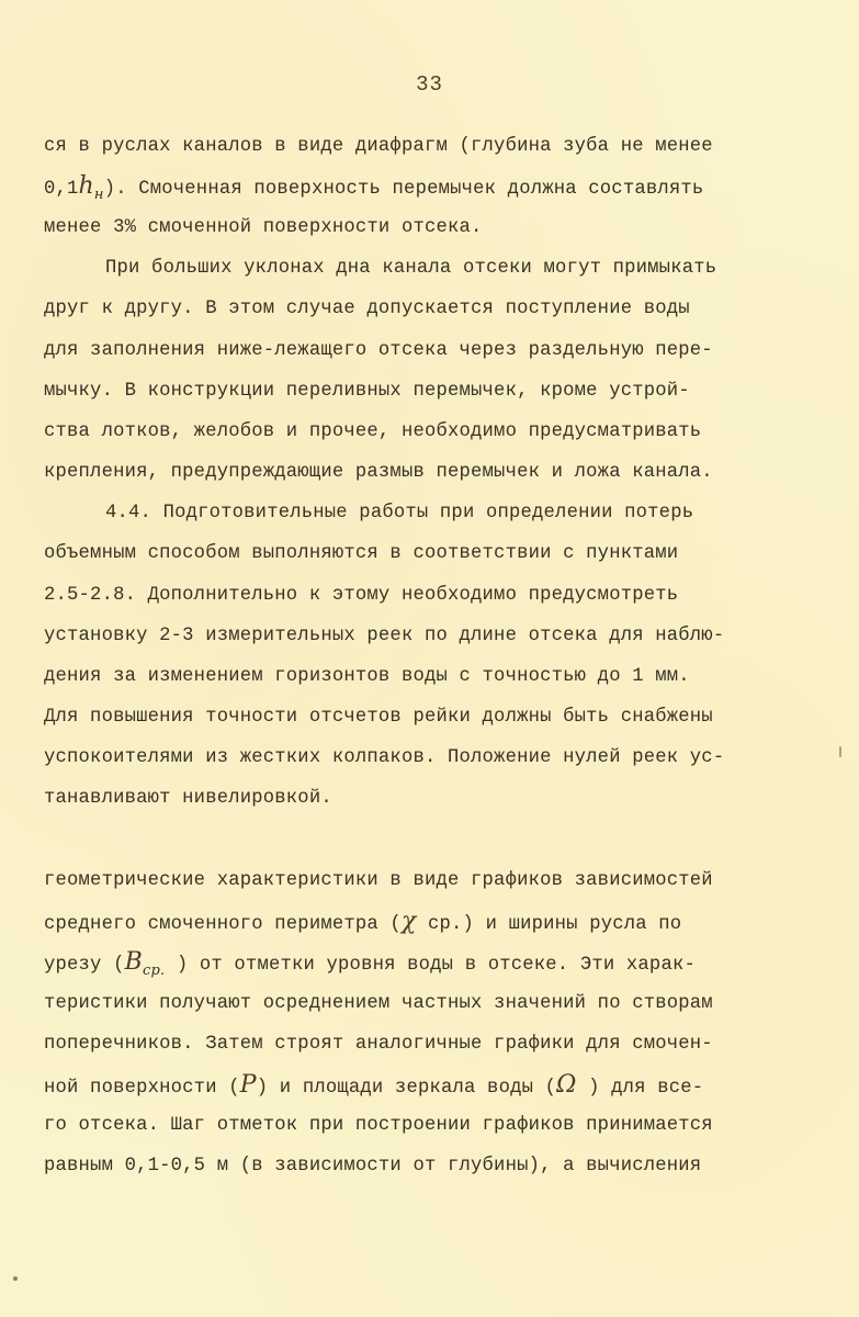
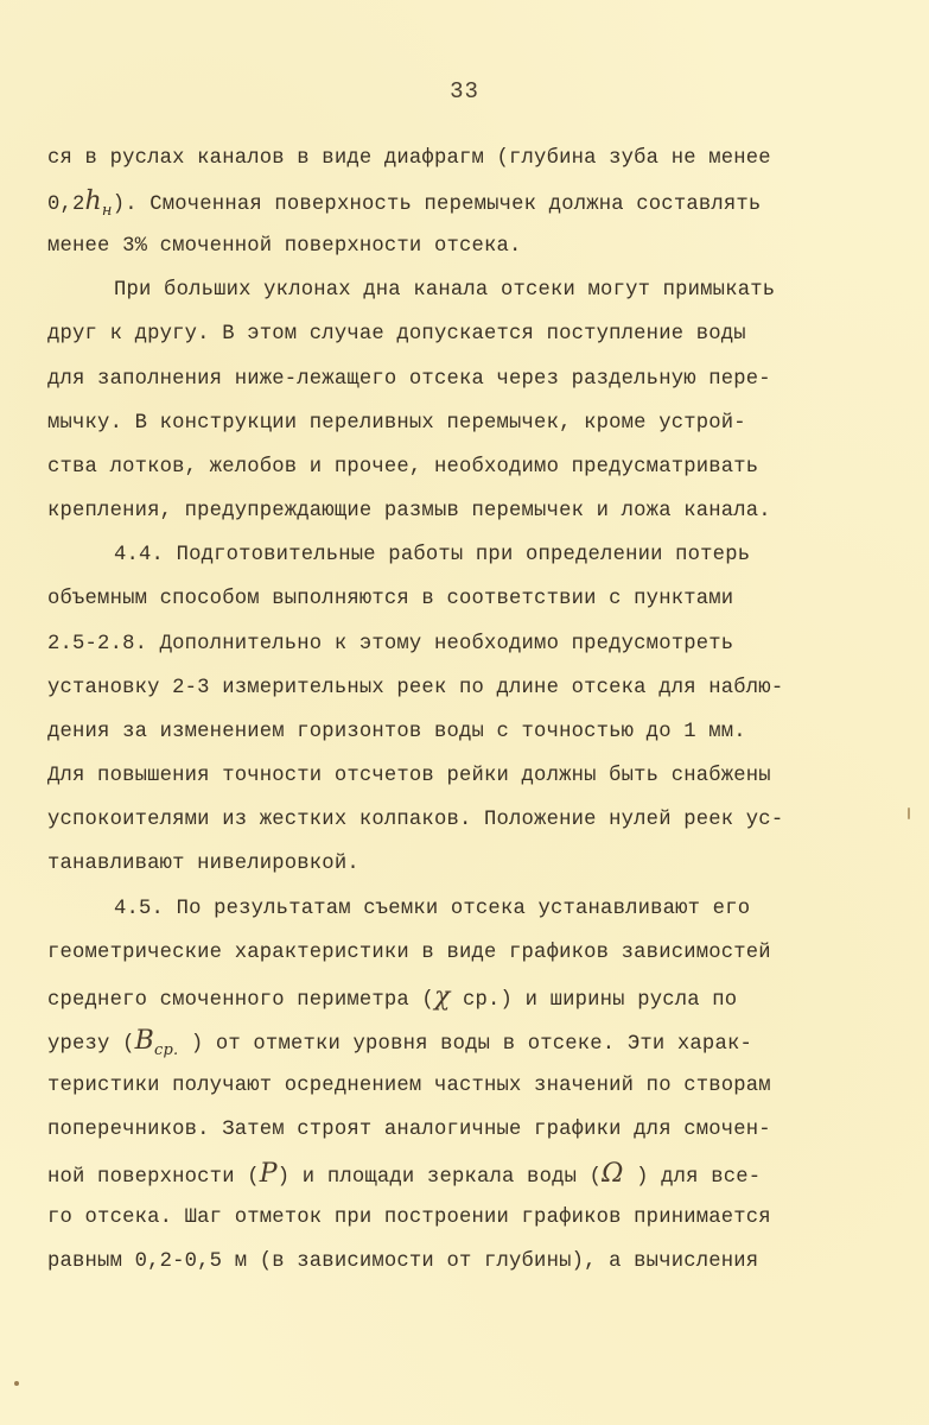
  33
  ся в руслах каналов в виде диафрагм (глубина зуба не менее
- 0,1hн). Смоченная поверхность перемычек должна составлять
+ 0,2hн). Смоченная поверхность перемычек должна составлять
  менее 3% смоченной поверхности отсека.
  При больших уклонах дна канала отсеки могут примыкать
  друг к другу. В этом случае допускается поступление воды
  для заполнения ниже-лежащего отсека через раздельную пере-
  мычку. В конструкции переливных перемычек, кроме устрой-
  ства лотков, желобов и прочее, необходимо предусматривать
  крепления, предупреждающие размыв перемычек и ложа канала.
  4.4. Подготовительные работы при определении потерь
  объемным способом выполняются в соответствии с пунктами
  2.5-2.8. Дополнительно к этому необходимо предусмотреть
  установку 2-3 измерительных реек по длине отсека для наблю-
  дения за изменением горизонтов воды с точностью до 1 мм.
  Для повышения точности отсчетов рейки должны быть снабжены
  успокоителями из жестких колпаков. Положение нулей реек ус-
  танавливают нивелировкой.
+ 4.5. По результатам съемки отсека устанавливают его
  геометрические характеристики в виде графиков зависимостей
  среднего смоченного периметра (χ ср.) и ширины русла по
  урезу (Bср. ) от отметки уровня воды в отсеке. Эти харак-
  теристики получают осреднением частных значений по створам
  поперечников. Затем строят аналогичные графики для смочен-
  ной поверхности (P) и площади зеркала воды (Ω ) для все-
  го отсека. Шаг отметок при построении графиков принимается
- равным 0,1-0,5 м (в зависимости от глубины), а вычисления
+ равным 0,2-0,5 м (в зависимости от глубины), а вычисления
